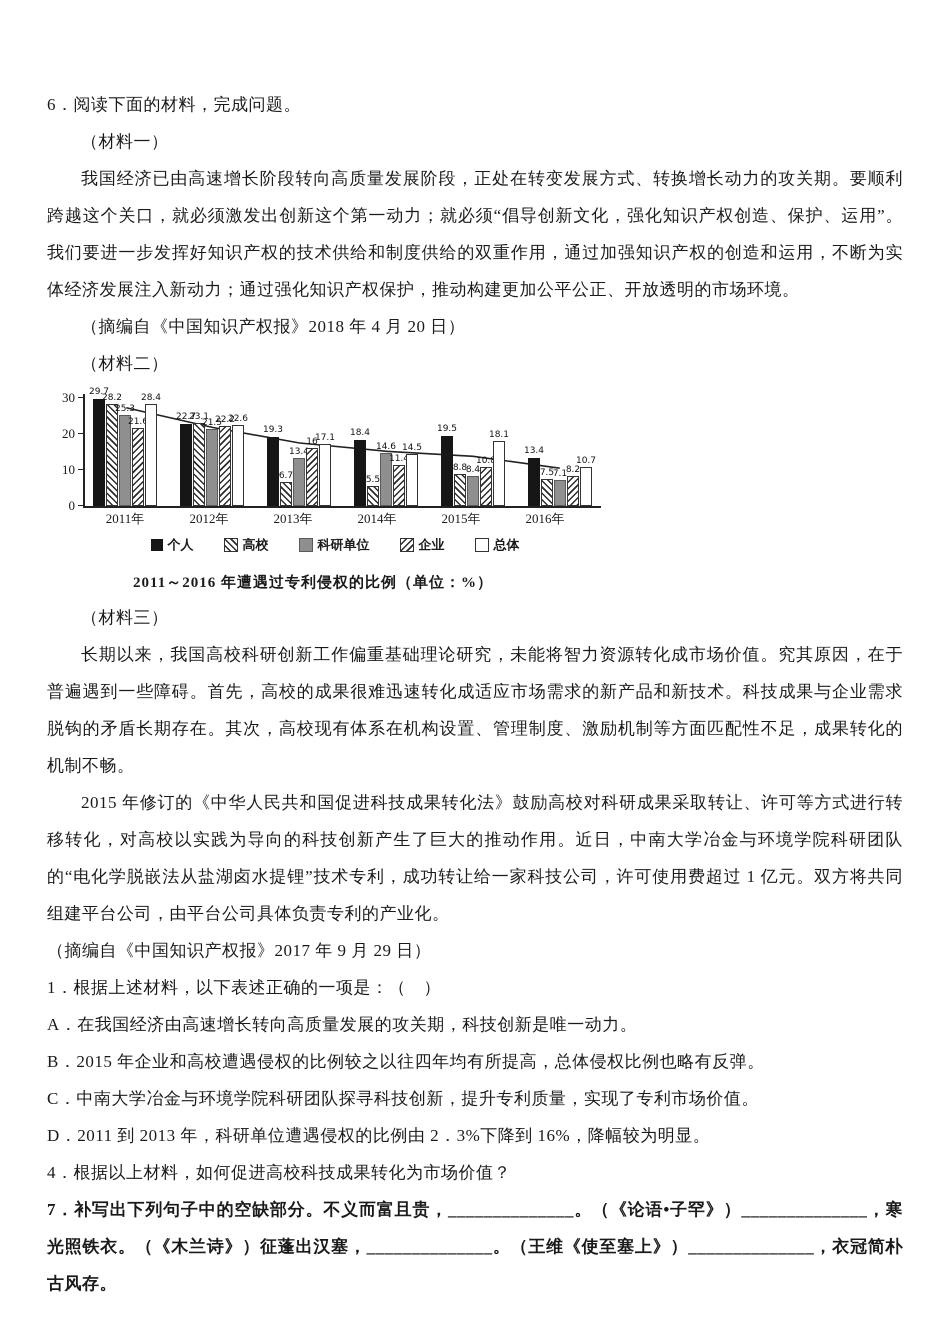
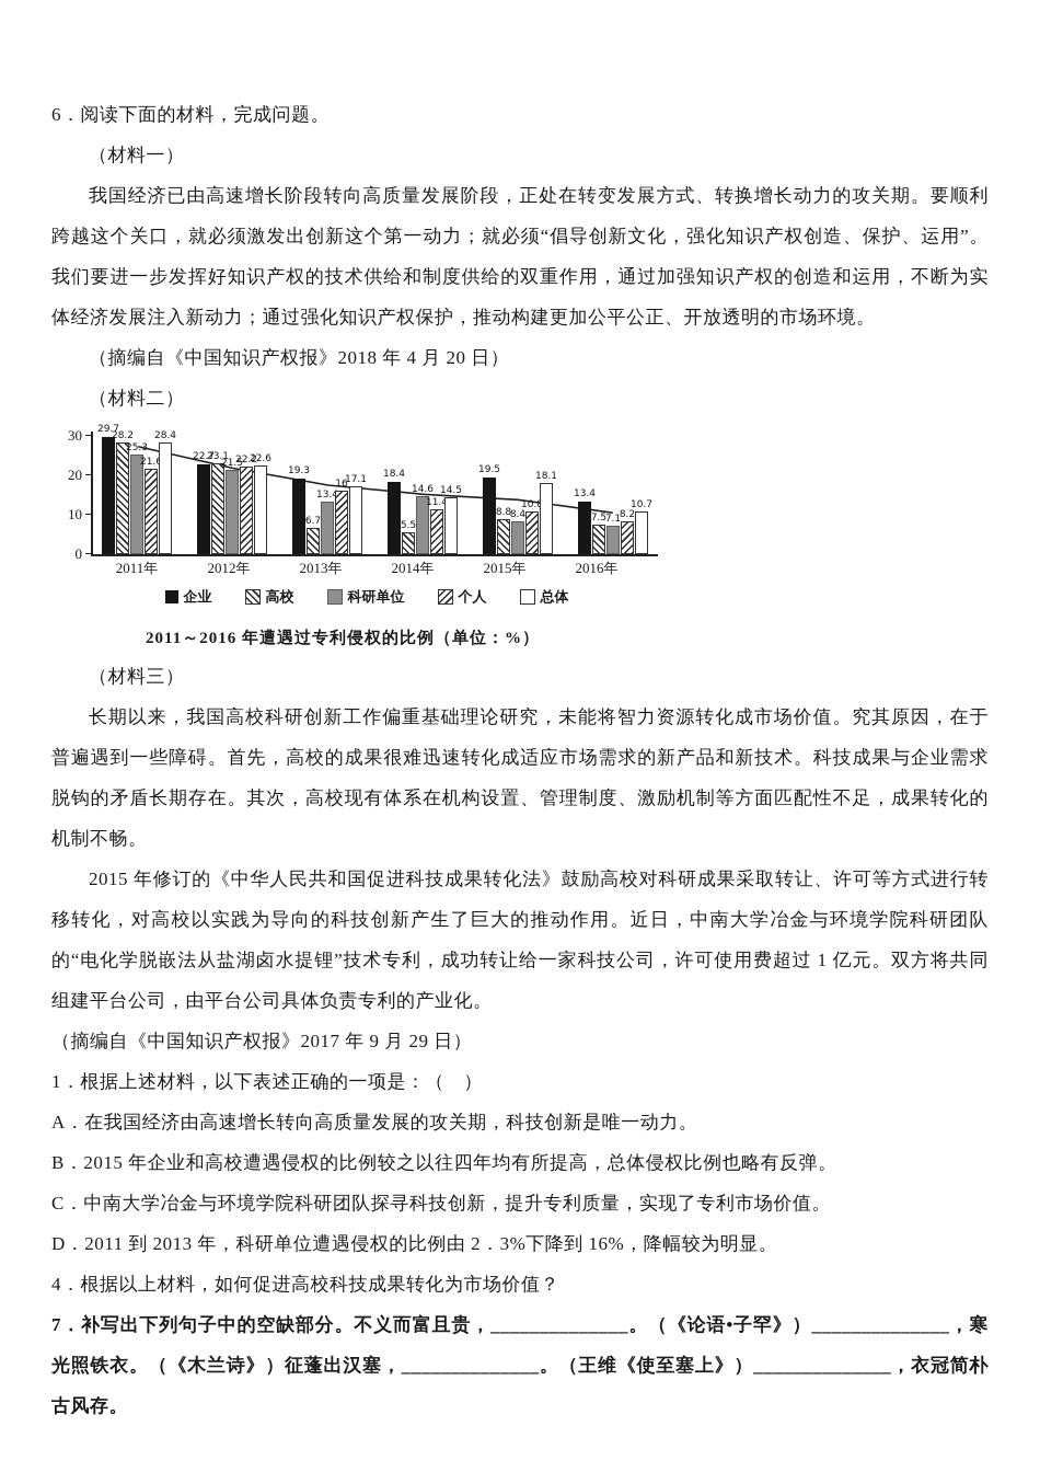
  6．阅读下面的材料，完成问题。
  （材料一）
  我国经济已由高速增长阶段转向高质量发展阶段，正处在转变发展方式、转换增长动力的攻关期。要顺利跨越这个关口，就必须激发出创新这个第一动力；就必须“倡导创新文化，强化知识产权创造、保护、运用”。我们要进一步发挥好知识产权的技术供给和制度供给的双重作用，通过加强知识产权的创造和运用，不断为实体经济发展注入新动力；通过强化知识产权保护，推动构建更加公平公正、开放透明的市场环境。
  （摘编自《中国知识产权报》2018 年 4 月 20 日）
  （材料二）
  0
  10
  20
  30
  29.7
  28.2
  25.3
  21.
  28.4
  22.7
  23.1
  21.5
  22.2
  22.6
  19.3
  6.7
  13.
  16
  17.1
  18.4
  5.5
  14.6
  11.
  14.5
  19.5
  8.8
  8.4
  10.
  18.1
  13.4
  7.5
  7.1
  8.2
  10.7
  2011年
  2012年
  2013年
  2014年
  2015年
  2016年
- 个人
+ 企业
  高校
  科研单位
- 企业
+ 个人
  总体
  2011～2016 年遭遇过专利侵权的比例（单位：%）
  （材料三）
  长期以来，我国高校科研创新工作偏重基础理论研究，未能将智力资源转化成市场价值。究其原因，在于普遍遇到一些障碍。首先，高校的成果很难迅速转化成适应市场需求的新产品和新技术。科技成果与企业需求脱钩的矛盾长期存在。其次，高校现有体系在机构设置、管理制度、激励机制等方面匹配性不足，成果转化的机制不畅。
  2015 年修订的《中华人民共和国促进科技成果转化法》鼓励高校对科研成果采取转让、许可等方式进行转移转化，对高校以实践为导向的科技创新产生了巨大的推动作用。近日，中南大学冶金与环境学院科研团队的“电化学脱嵌法从盐湖卤水提锂”技术专利，成功转让给一家科技公司，许可使用费超过 1 亿元。双方将共同组建平台公司，由平台公司具体负责专利的产业化。
  （摘编自《中国知识产权报》2017 年 9 月 29 日）
  1．根据上述材料，以下表述正确的一项是：（ ）
  A．在我国经济由高速增长转向高质量发展的攻关期，科技创新是唯一动力。
  B．2015 年企业和高校遭遇侵权的比例较之以往四年均有所提高，总体侵权比例也略有反弹。
  C．中南大学冶金与环境学院科研团队探寻科技创新，提升专利质量，实现了专利市场价值。
  D．2011 到 2013 年，科研单位遭遇侵权的比例由 2．3%下降到 16%，降幅较为明显。
  4．根据以上材料，如何促进高校科技成果转化为市场价值？
  7．补写出下列句子中的空缺部分。不义而富且贵，______________。（《论语•子罕》）______________，寒光照铁衣。（《木兰诗》）征蓬出汉塞，______________。（王维《使至塞上》）______________，衣冠简朴古风存。
